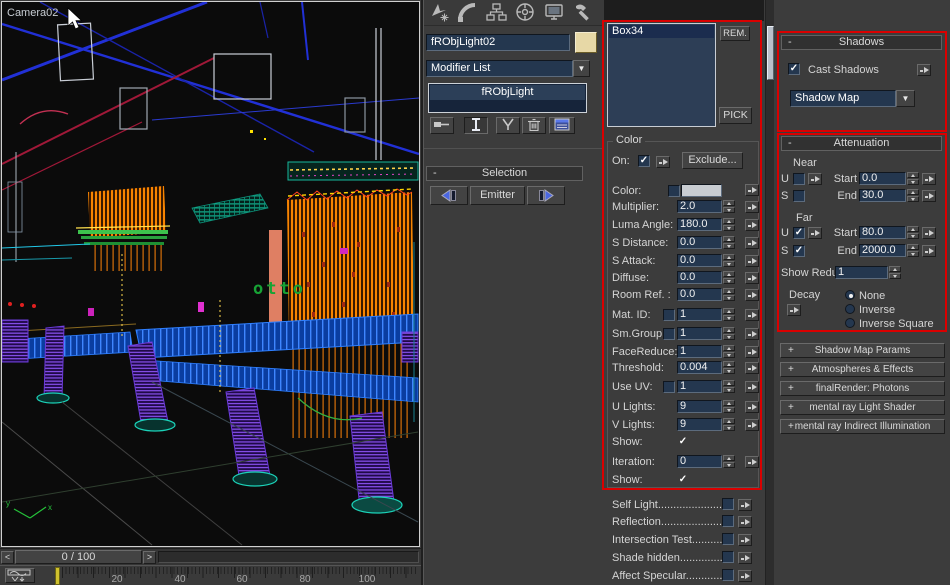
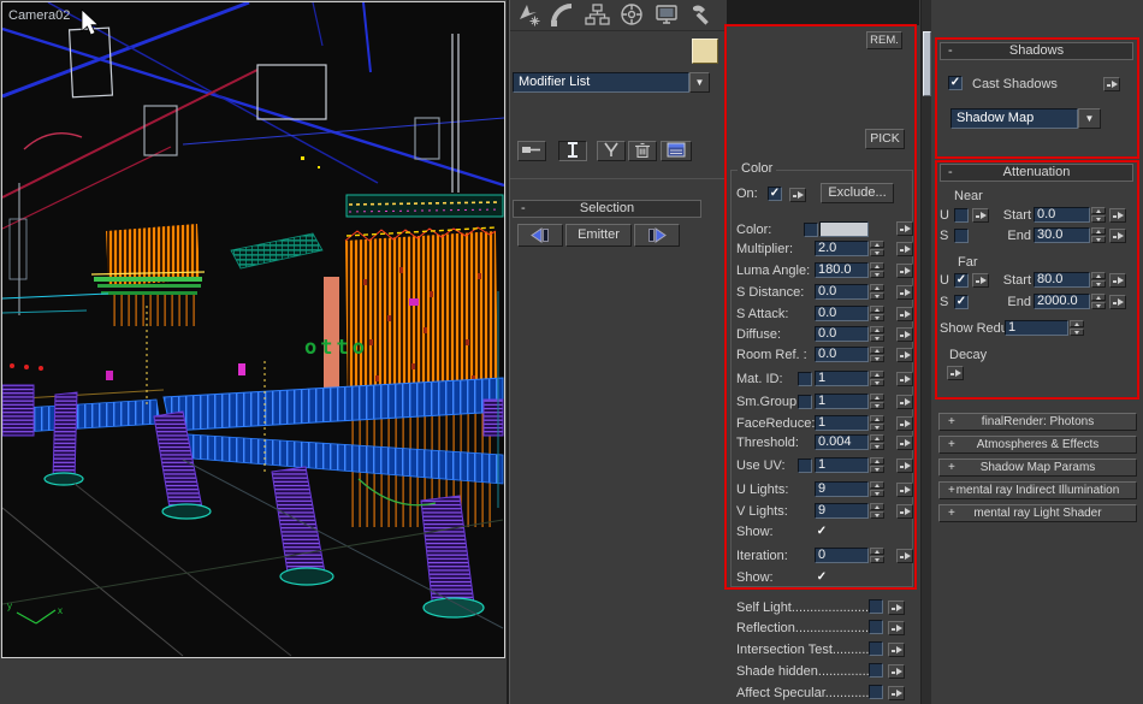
  otto
  x
  y
  Camera02
- <
- 0 / 100
- >
- 20
- 40
- 60
- 80
- 100
- fRObjLight02
  Modifier List
  ▼
- fRObjLight
  -
  Selection
  Emitter
- Box34
  REM.
  PICK
  Color
  On:
  ✓
  Exclude...
  Color:
  Multiplier:
  2.0
  Luma Angle:
  180.0
  S Distance:
  0.0
  S Attack:
  0.0
  Diffuse:
  0.0
  Room Ref. :
  0.0
  Mat. ID:
  1
  Sm.Group
  1
  FaceReduce:
  1
  Threshold:
  0.004
  Use UV:
  1
  U Lights:
  9
  V Lights:
  9
  Show:
  ✓
  Iteration:
  0
  Show:
  ✓
  Self Light.....................
  Reflection....................
  Intersection Test..........
  Shade hidden.............
  Affect Specular............
  -
  Shadows
  ✓
  Cast Shadows
  Shadow Map
  ▼
  -
  Attenuation
  Near
  U
  Start
  0.0
  S
  End
  30.0
  Far
  U
  ✓
  Start
  80.0
  S
  ✓
  End
  2000.0
  Show Red
  1
  Decay
- None
- Inverse
- Inverse Square
  +
- Shadow Map Params
+ finalRender: Photons
  +
  Atmospheres & Effects
  +
- finalRender: Photons
+ Shadow Map Params
  +
- mental ray Light Shader
+ mental ray Indirect Illumination
  +
- mental ray Indirect Illumination
+ mental ray Light Shader
